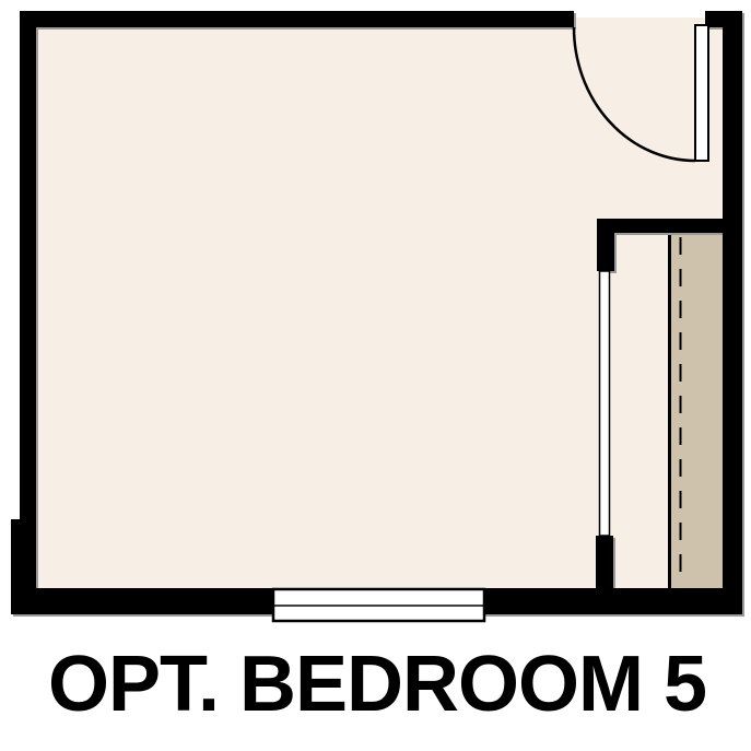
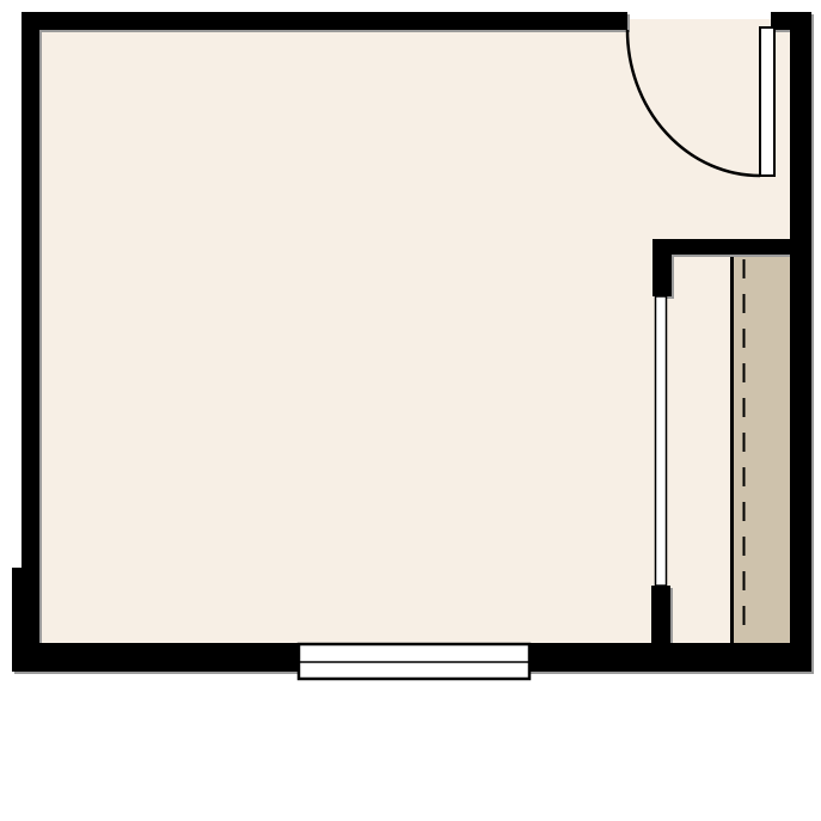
- OPT. BEDROOM 5
